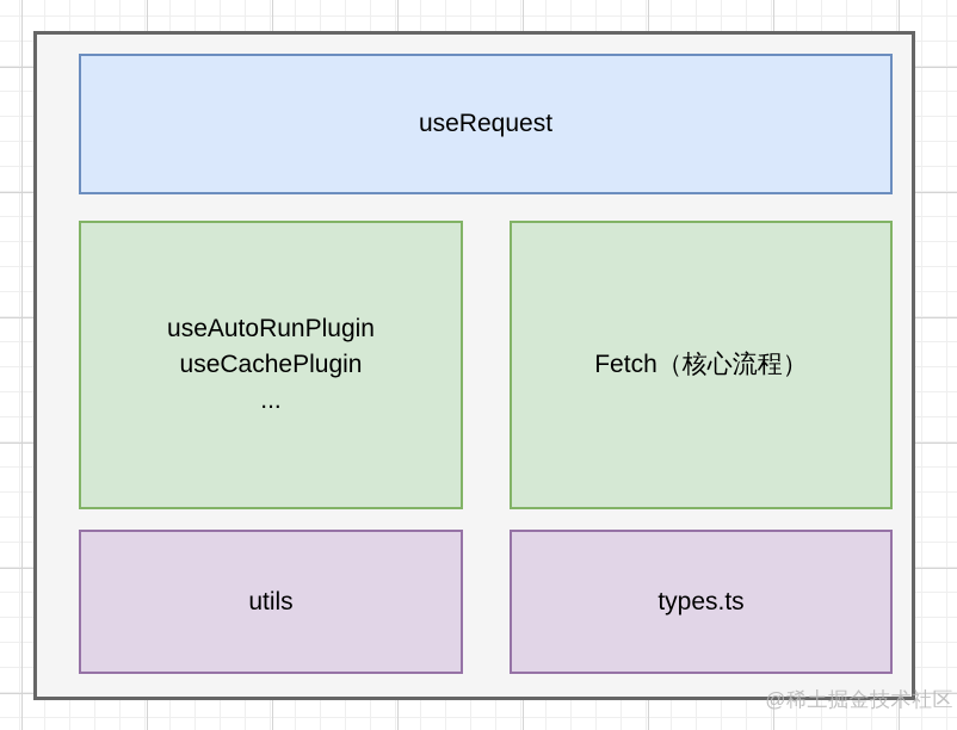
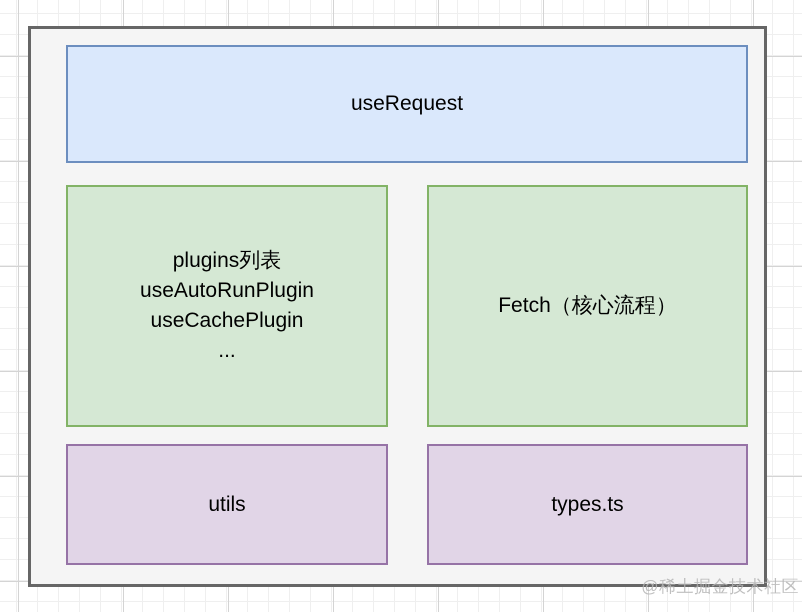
  useRequest
+ plugins列表
  useAutoRunPlugin
  useCachePlugin
  ...
  Fetch（核心流程）
  utils
  types.ts
  @稀土掘金技术社区
